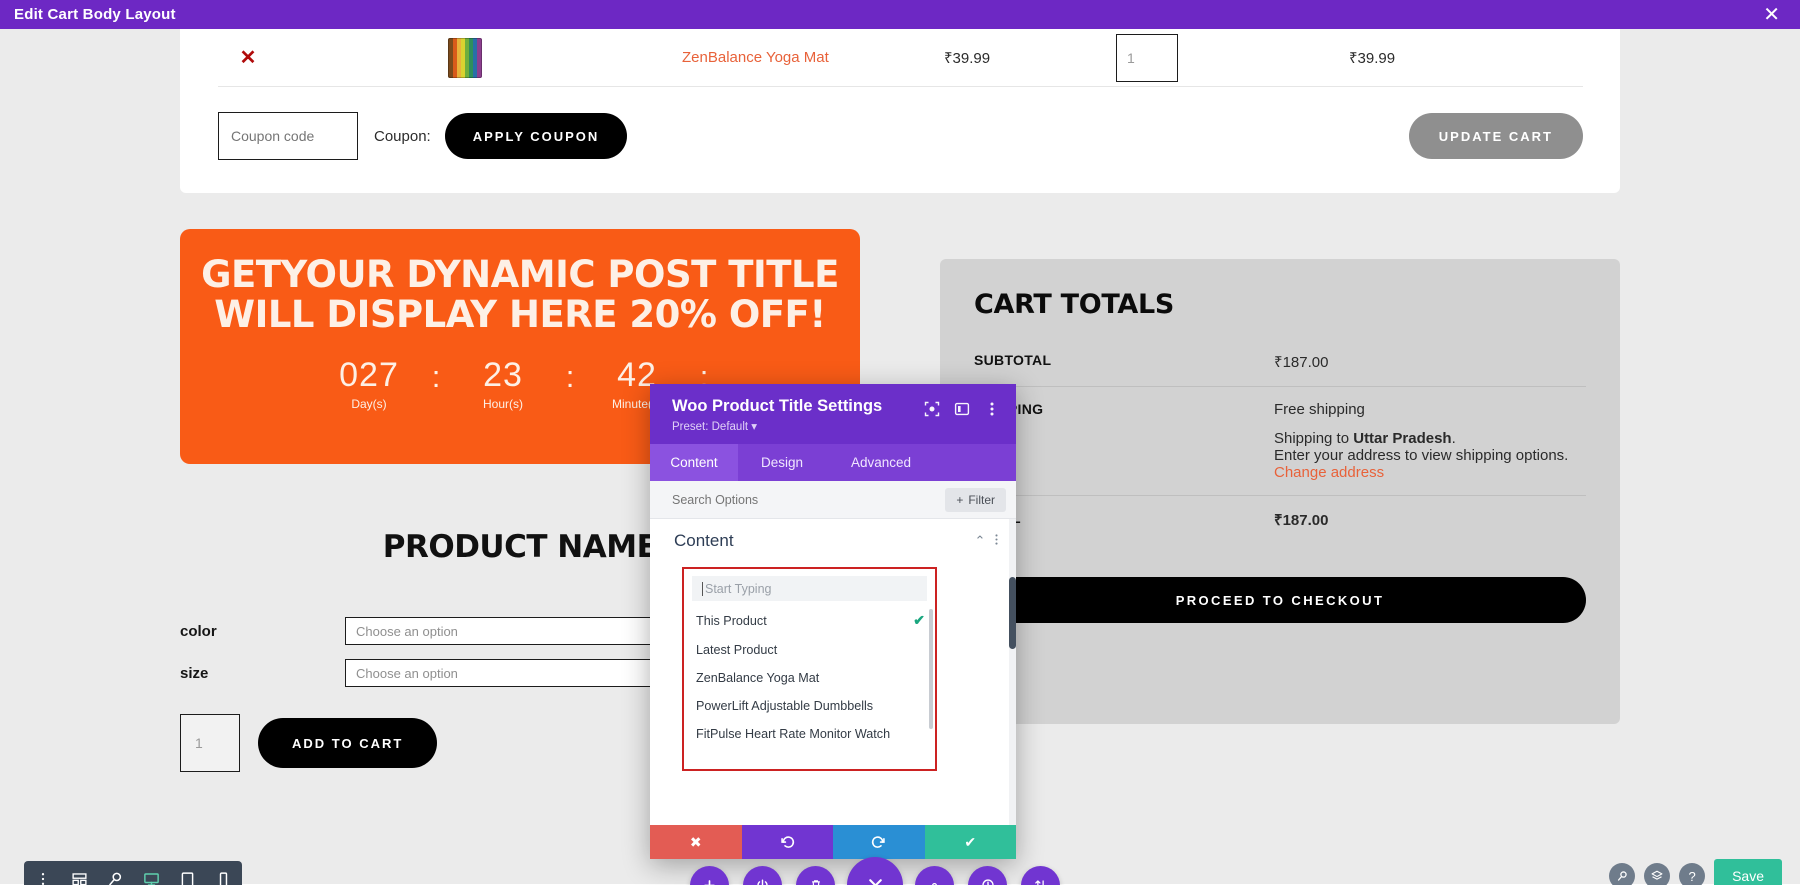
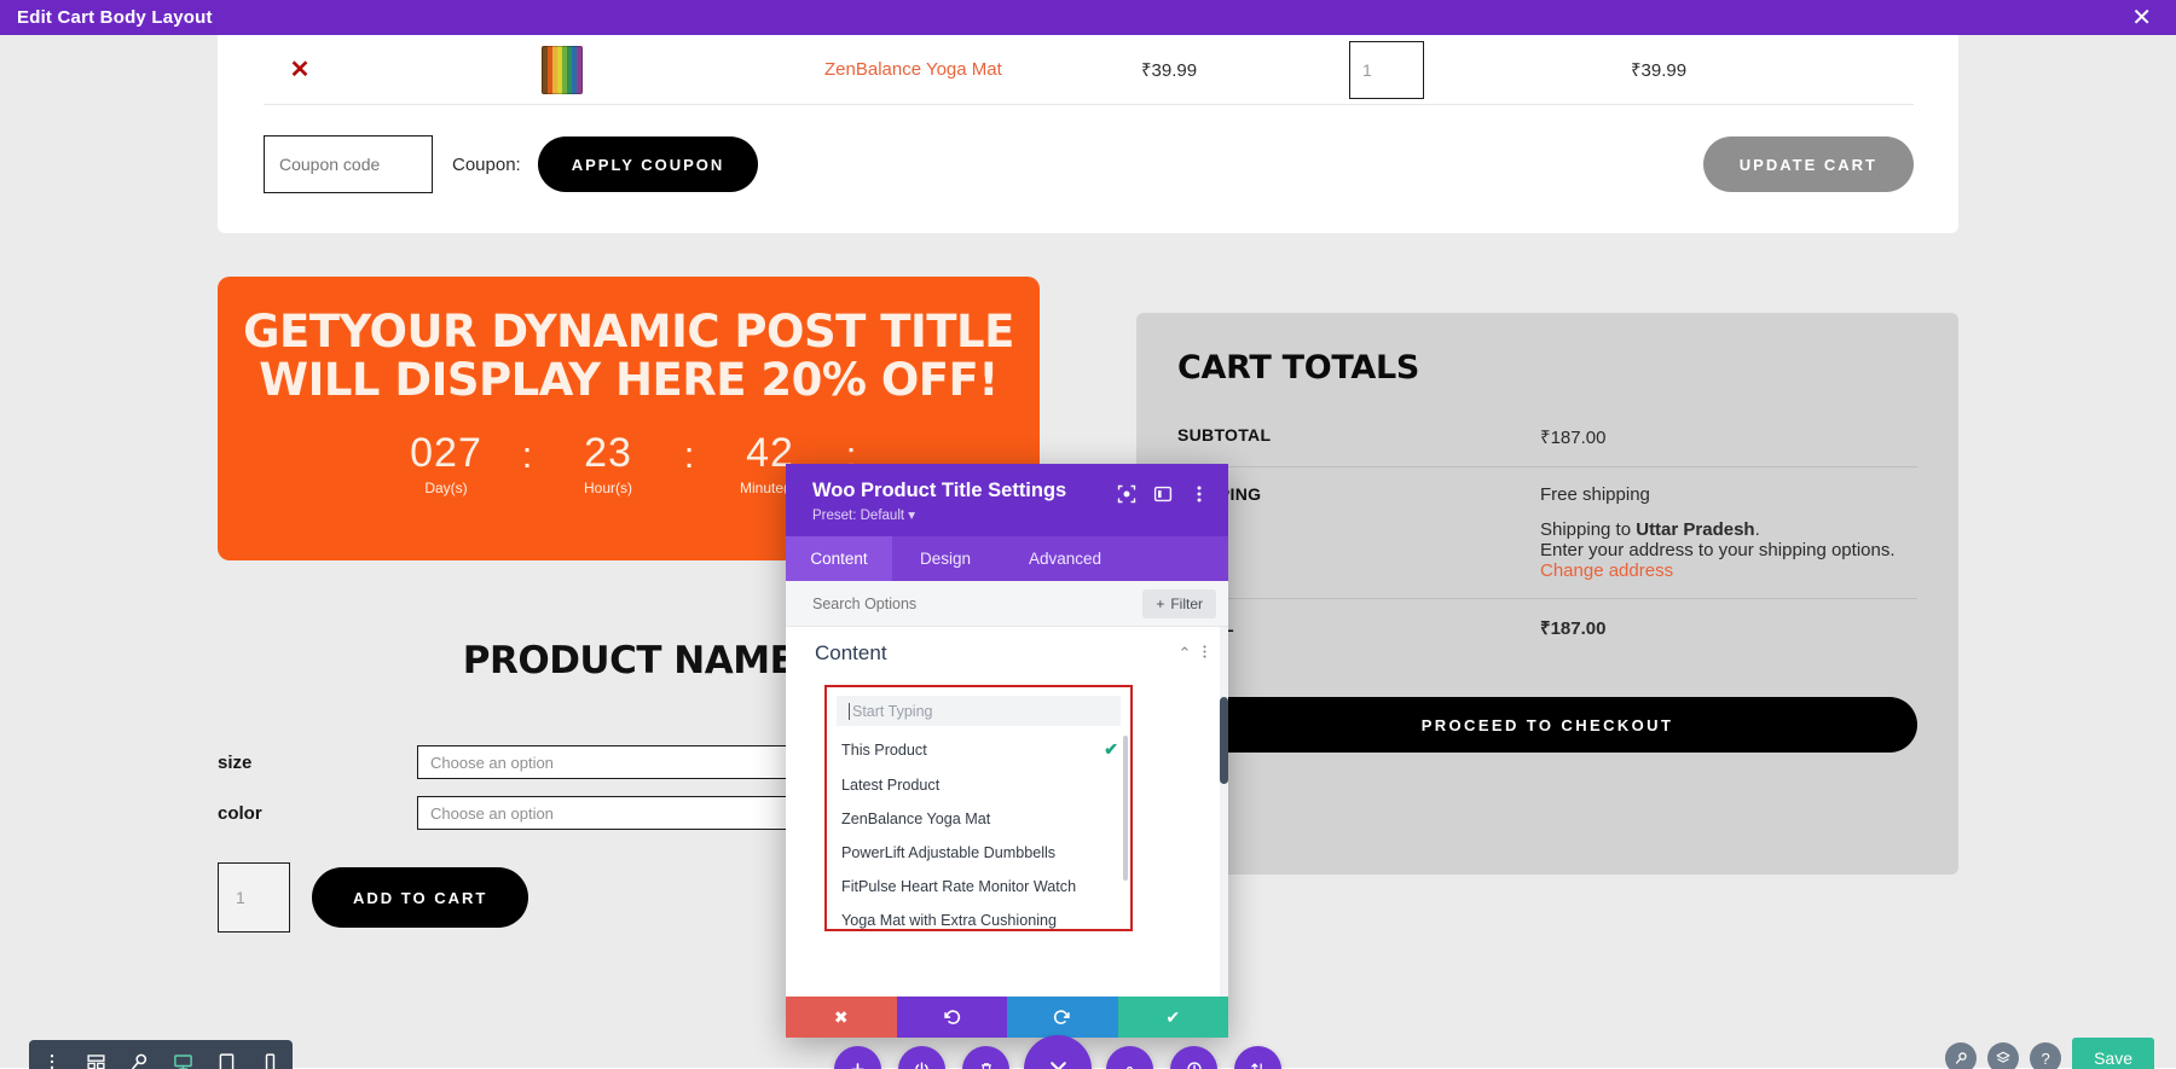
  Edit Cart Body Layout
  ✕
  ✕
  ZenBalance Yoga Mat
  ₹39.99
  1
  ₹39.99
  Coupon code
  Coupon:
  APPLY COUPON
  UPDATE CART
  GETYOUR DYNAMIC POST TITLE WILL DISPLAY HERE 20% OFF!
  027
  Day(s)
  :
  23
  Hour(s)
  :
  42
  :
  PRODUCT NAME
- color
+ size
  Choose an option
- size
+ color
  Choose an option
  1
  ADD TO CART
  CART TOTALS
  SUBTOTAL
  ₹187.00
  Free shipping
  Shipping to Uttar Pradesh.
- Enter your address to view shipping options.
+ Enter your address to your shipping options.
  Change address
  ₹187.00
  PROCEED TO CHECKOUT
  Woo Product Title Settings
  Preset: Default ▾
  Content
  Design
  Advanced
  Search Options
  +
  Filter
  Content
  ⌃
  Start Typing
  This Product
  ✔
  Latest Product
  ZenBalance Yoga Mat
  PowerLift Adjustable Dumbbells
  FitPulse Heart Rate Monitor Watch
+ Yoga Mat with Extra Cushioning
  ✖
  ✔
  ?
  Save
